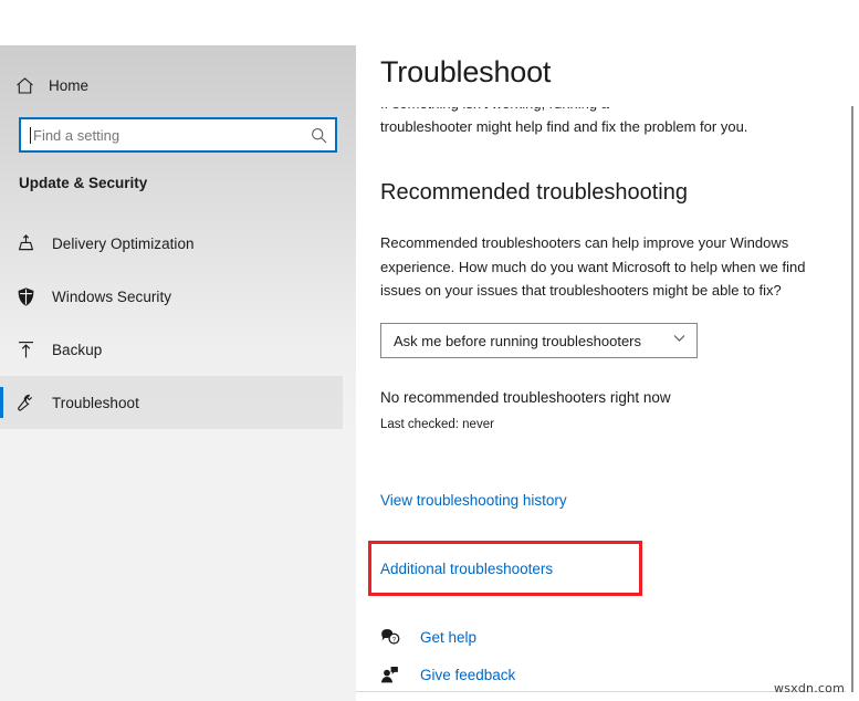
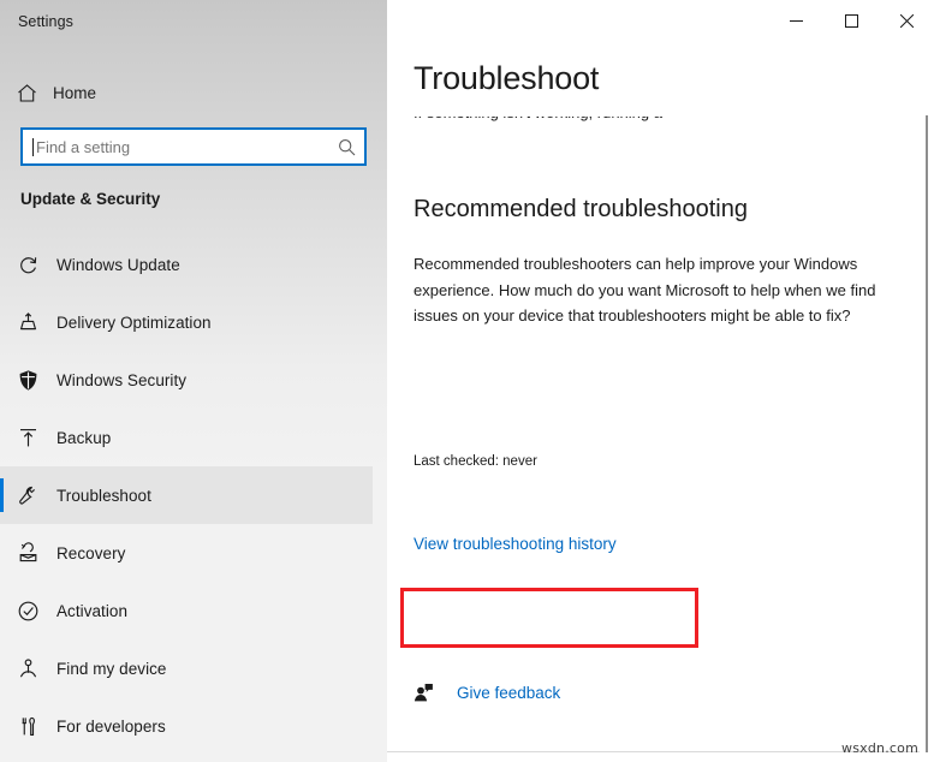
+ Settings
  Home
  Find a setting
  Update & Security
+ Windows Update
  Delivery Optimization
  Windows Security
  Backup
  Troubleshoot
+ Recovery
+ Activation
+ Find my device
+ For developers
  Troubleshoot
- troubleshooter might help find and fix the problem for you.
  Recommended troubleshooting
- Recommended troubleshooters can help improve your Windows experience. How much do you want Microsoft to help when we find issues on your issues that troubleshooters might be able to fix?
+ Recommended troubleshooters can help improve your Windows experience. How much do you want Microsoft to help when we find issues on your device that troubleshooters might be able to fix?
- Ask me before running troubleshooters
- No recommended troubleshooters right now
  Last checked: never
  View troubleshooting history
- Additional troubleshooters
- Get help
  Give feedback
  wsxdn.com
